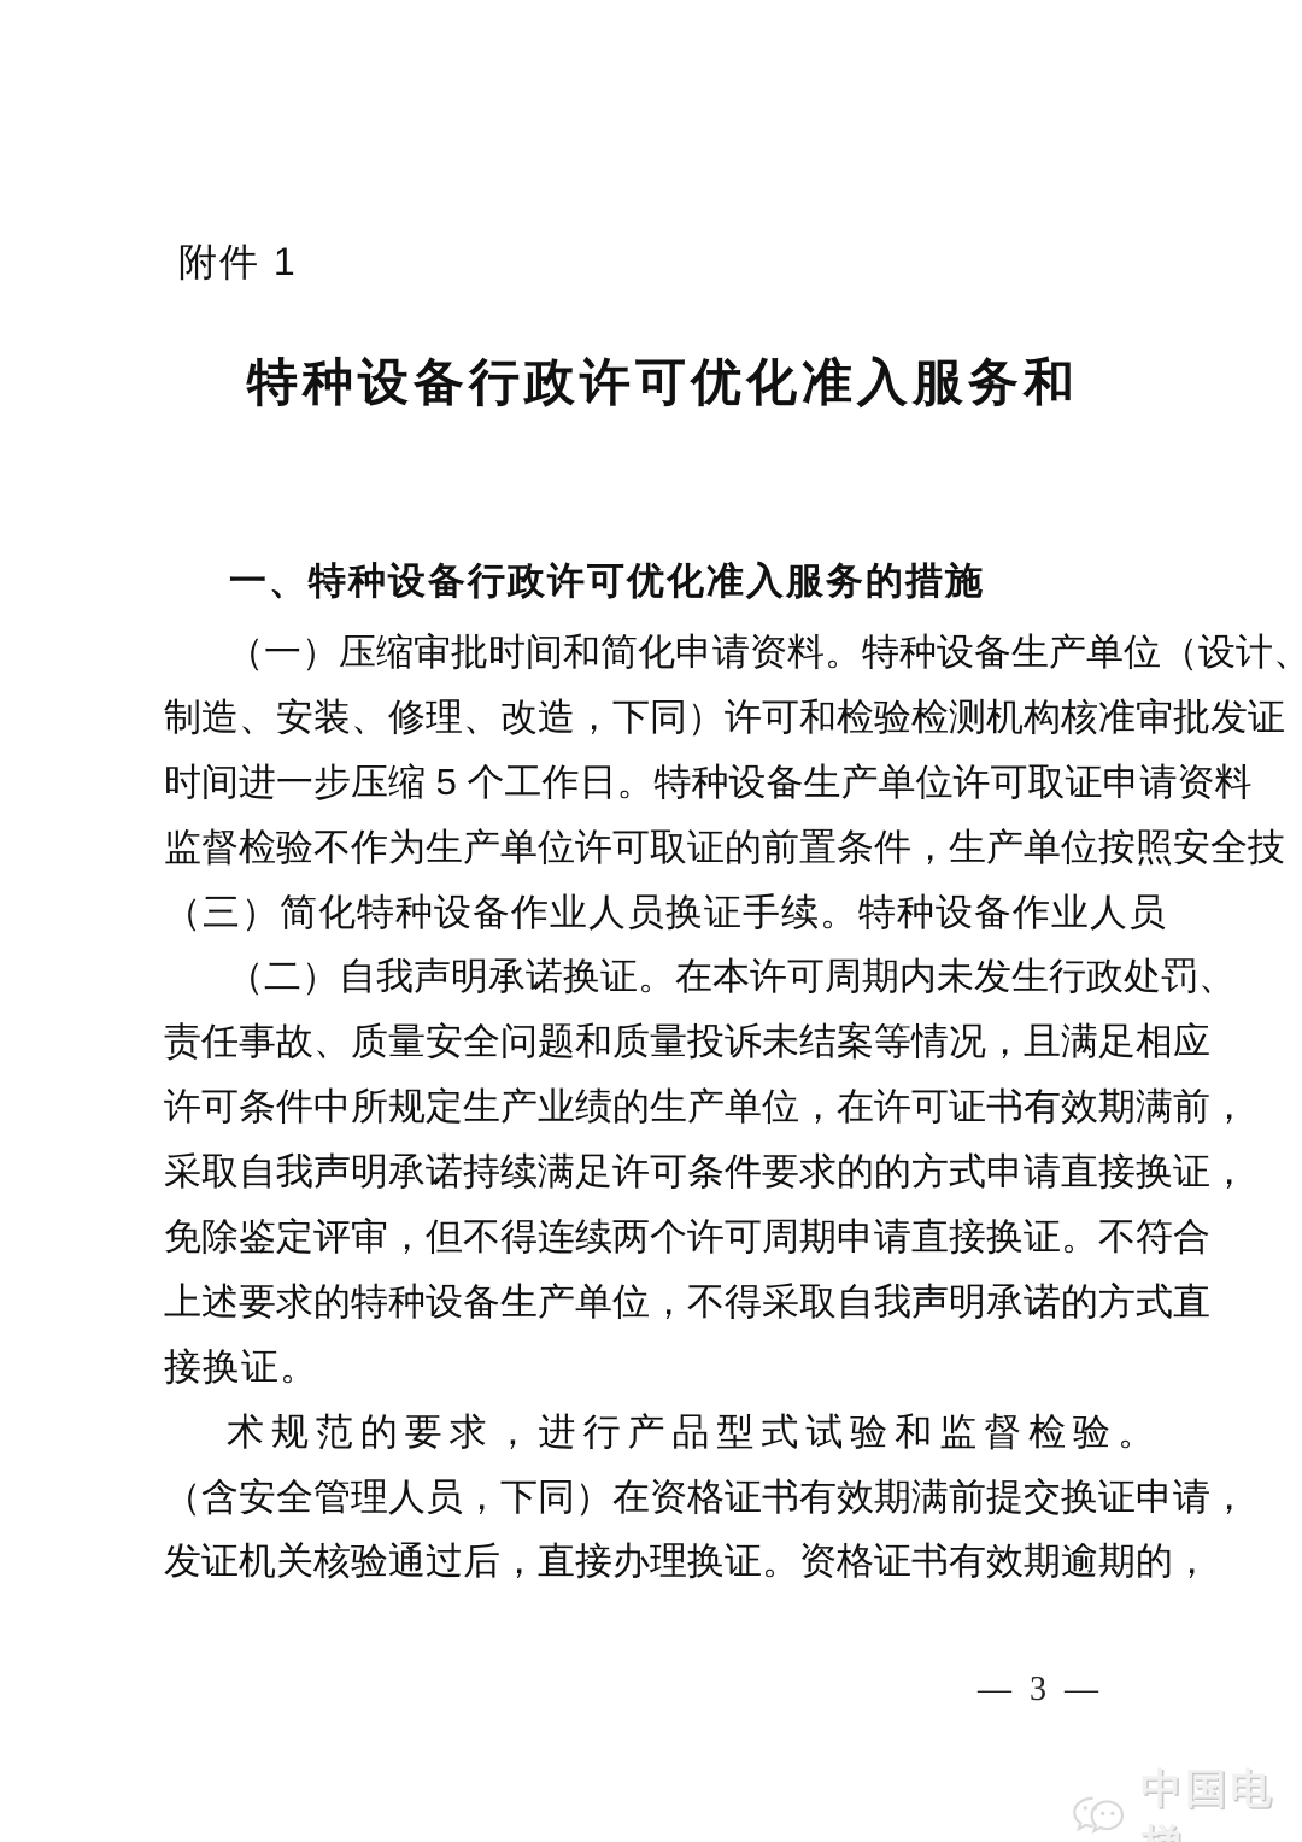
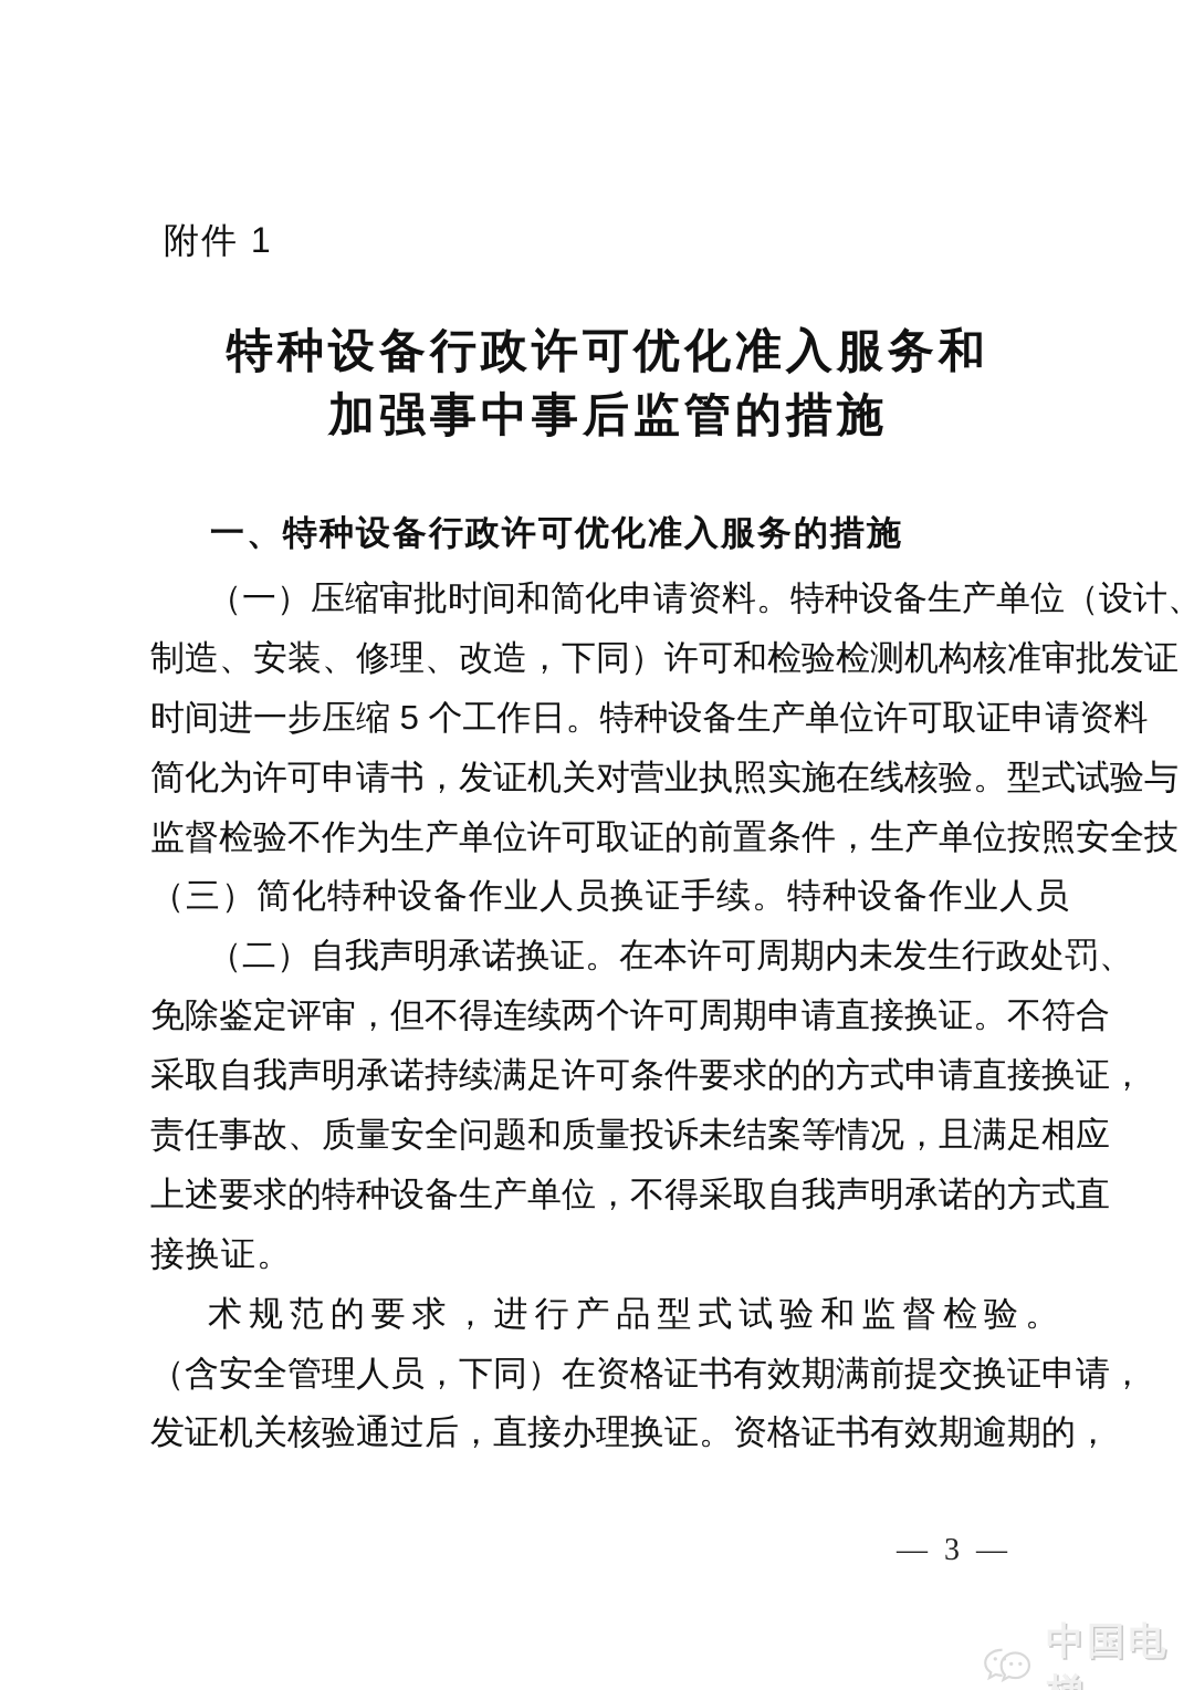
  附件 1
  特种设备行政许可优化准入服务和
+ 加强事中事后监管的措施
  一、特种设备行政许可优化准入服务的措施
  （一）压缩审批时间和简化申请资料。特种设备生产单位（设计、
  制造、安装、修理、改造，下同）许可和检验检测机构核准审批发证
  时间进一步压缩 5 个工作日。特种设备生产单位许可取证申请资料
+ 简化为许可申请书，发证机关对营业执照实施在线核验。型式试验与
  监督检验不作为生产单位许可取证的前置条件，生产单位按照安全技
  （三）简化特种设备作业人员换证手续。特种设备作业人员
  （二）自我声明承诺换证。在本许可周期内未发生行政处罚、
- 责任事故、质量安全问题和质量投诉未结案等情况，且满足相应
+ 免除鉴定评审，但不得连续两个许可周期申请直接换证。不符合
- 许可条件中所规定生产业绩的生产单位，在许可证书有效期满前，
  采取自我声明承诺持续满足许可条件要求的的方式申请直接换证，
- 免除鉴定评审，但不得连续两个许可周期申请直接换证。不符合
+ 责任事故、质量安全问题和质量投诉未结案等情况，且满足相应
  上述要求的特种设备生产单位，不得采取自我声明承诺的方式直
  接换证。
  术规范的要求，进行产品型式试验和监督检验。
  （含安全管理人员，下同）在资格证书有效期满前提交换证申请，
  发证机关核验通过后，直接办理换证。资格证书有效期逾期的，
  — 3 —
  中国电
